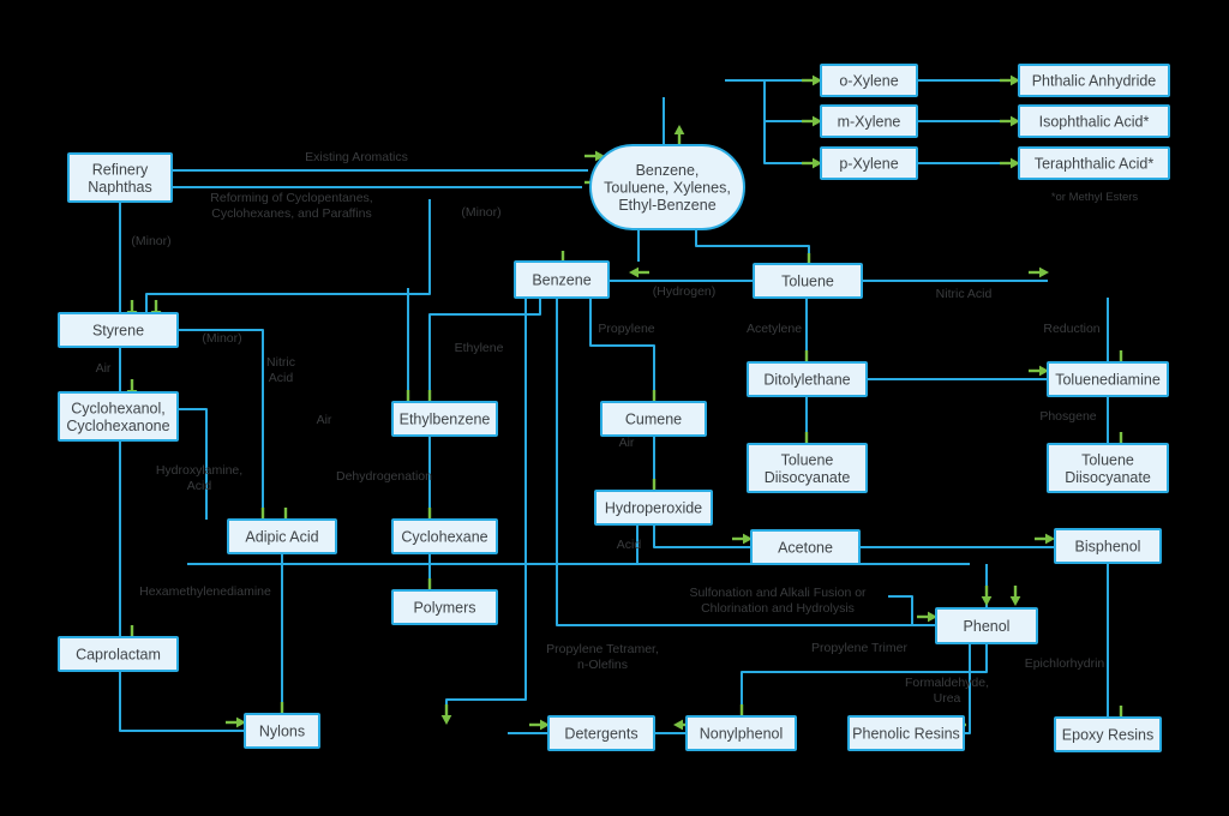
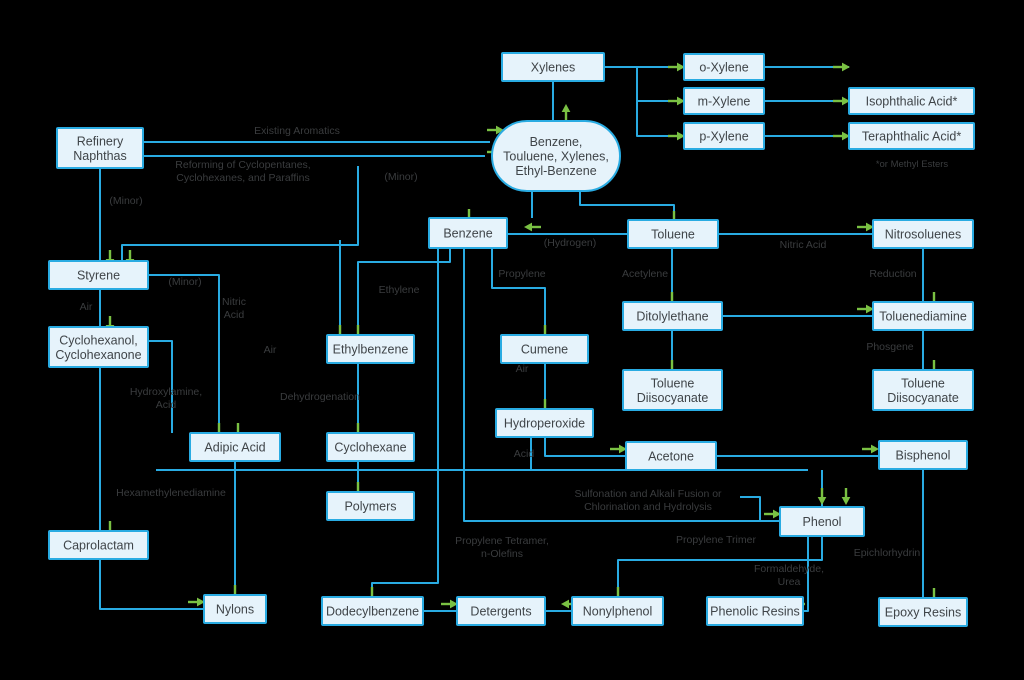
  Refinery
  Naphthas
  Benzene,
  Touluene, Xylenes,
  Ethyl-Benzene
+ Xylenes
  o-Xylene
  m-Xylene
  p-Xylene
- Phthalic Anhydride
  Isophthalic Acid*
  Teraphthalic Acid*
  Benzene
  Toluene
+ Nitrosoluenes
  Styrene
  Cyclohexanol,
  Cyclohexanone
  Ditolylethane
  Toluenediamine
  Ethylbenzene
  Cumene
  Toluene
  Diisocyanate
  Toluene
  Diisocyanate
  Hydroperoxide
  Adipic Acid
  Cyclohexane
  Acetone
  Bisphenol
  Polymers
  Phenol
  Caprolactam
  Nylons
+ Dodecylbenzene
  Detergents
  Nonylphenol
  Phenolic Resins
  Epoxy Resins
  Existing Aromatics
  Reforming of Cyclopentanes,
  Cyclohexanes, and Paraffins
  (Minor)
  (Minor)
  (Hydrogen)
  Nitric Acid
  (Minor)
  Propylene
  Acetylene
  Reduction
  Air
  Nitric
  Acid
  Ethylene
  Air
  Phosgene
  Air
  Hydroxylamine,
  Acid
  Dehydrogenation
  Acid
  Hexamethylenediamine
  Sulfonation and Alkali Fusion or
  Chlorination and Hydrolysis
  Propylene Tetramer,
  n-Olefins
  Propylene Trimer
  Epichlorhydrin
  Formaldehyde,
  Urea
  *or Methyl Esters
